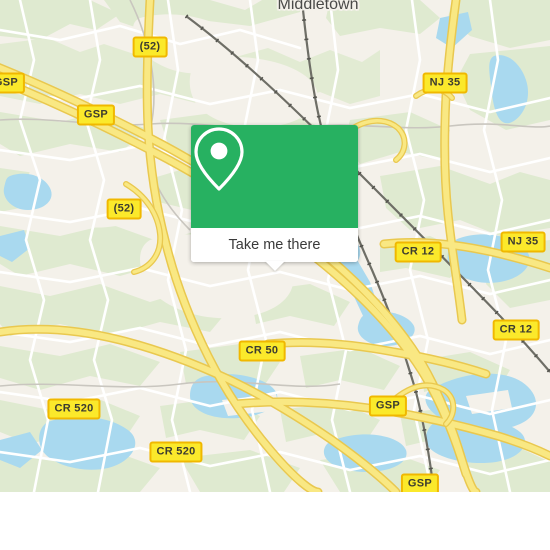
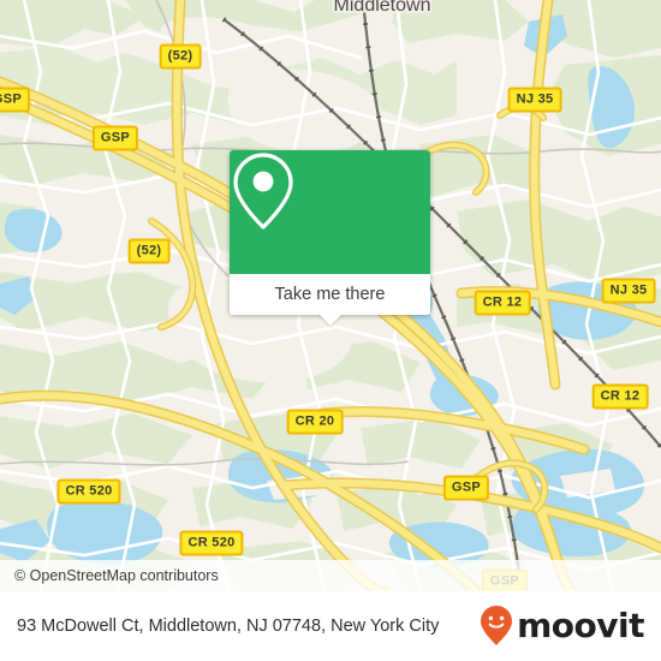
  Middletown
  (52)
  GSP
  NJ 35
  (52)
  CR 12
  NJ 35
  CR 12
- CR 50
+ CR 20
  CR 520
  GSP
  CR 520
  GSP
  Take me there
+ © OpenStreetMap contributors
+ 93 McDowell Ct, Middletown, NJ 07748, New York City
+ moovit
